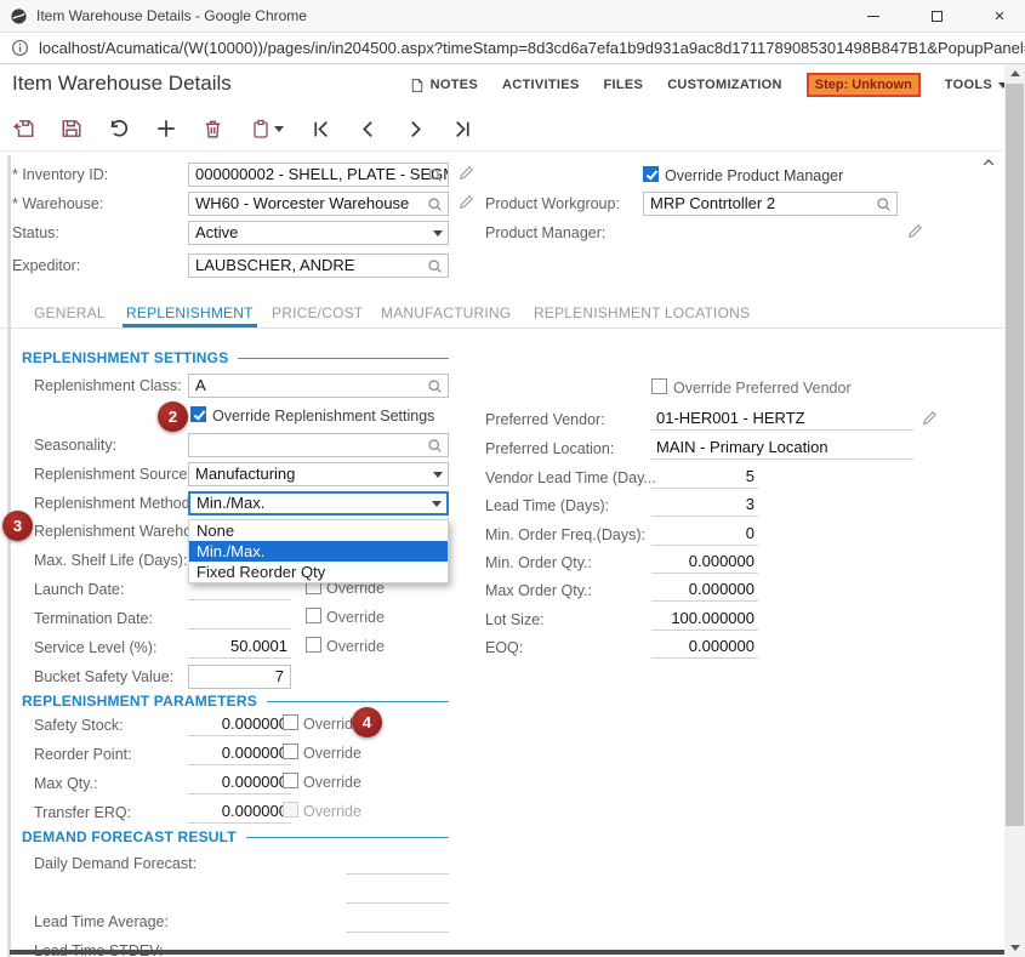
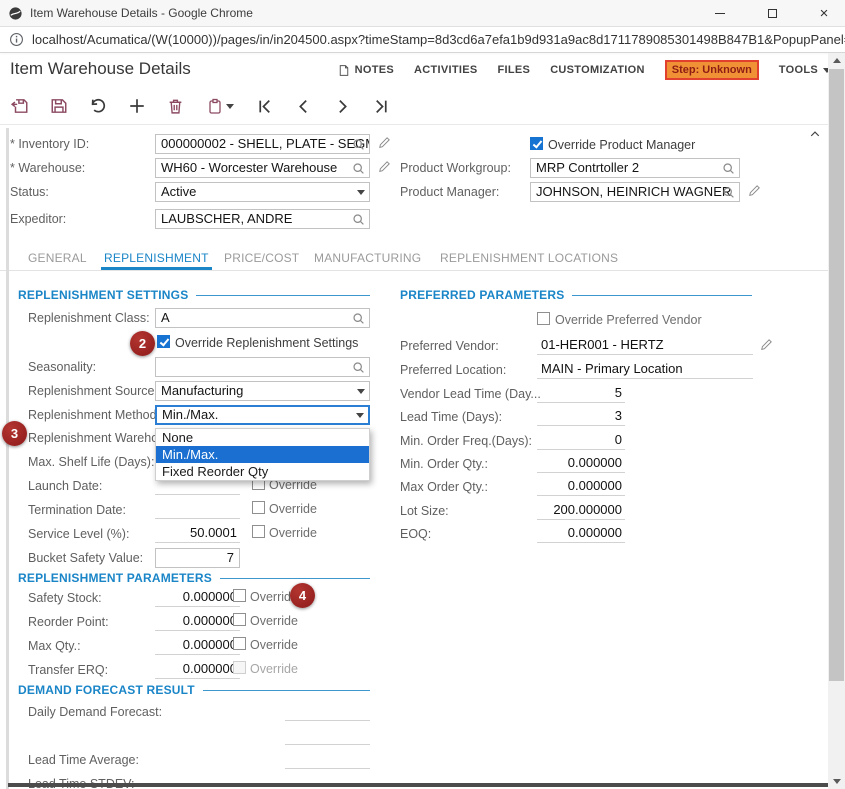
  Item Warehouse Details - Google Chrome
  ×
  localhost/Acumatica/(W(10000))/pages/in/in204500.aspx?timeStamp=8d3cd6a7efa1b9d931a9ac8d1711789085301498B847B1&PopupPanel
  Item Warehouse Details
  NOTES
  ACTIVITIES
  FILES
  CUSTOMIZATION
  Step: Unknown
  TOOLS
  * Inventory ID:
  000000002 - SHELL, PLATE - SEG
  * Warehouse:
  WH60 - Worcester Warehouse
  Status:
  Active
  Expeditor:
  LAUBSCHER, ANDRE
  Override Product Manager
  Product Workgroup:
  MRP Contrtoller 2
  Product Manager:
+ JOHNSON, HEINRICH WAGNER
  GENERAL
  REPLENISHMENT
  PRICE/COST
  MANUFACTURING
  REPLENISHMENT LOCATIONS
  REPLENISHMENT SETTINGS
  Replenishment Class:
  A
  2
  Override Replenishment Settings
  Seasonality:
  Replenishment Source
  Manufacturing
  Replenishment Method
  Min./Max.
  None
  Min./Max.
  Fixed Reorder Qty
  3
  Replenishment Wareh
  Max. Shelf Life (Days):
  Launch Date:
  Override
  Termination Date:
  Override
  Service Level (%):
  50.0001
  Override
  Bucket Safety Value:
  7
  REPLENISHMENT PARAMETERS
  Safety Stock:
  0.00000
  Overrid
  4
  Reorder Point:
  0.00000
  Override
  Max Qty.:
  0.00000
  Override
  Transfer ERQ:
  0.00000
  Override
  DEMAND FORECAST RESULT
  Daily Demand Forecast:
  Lead Time Average:
+ PREFERRED PARAMETERS
  Override Preferred Vendor
  Preferred Vendor:
  01-HER001 - HERTZ
  Preferred Location:
  MAIN - Primary Location
  Vendor Lead Time (Day...
  5
  Lead Time (Days):
  3
  Min. Order Freq.(Days):
  0
  Min. Order Qty.:
  0.000000
  Max Order Qty.:
  0.000000
  Lot Size:
- 100.000000
+ 200.000000
  EOQ:
  0.000000
